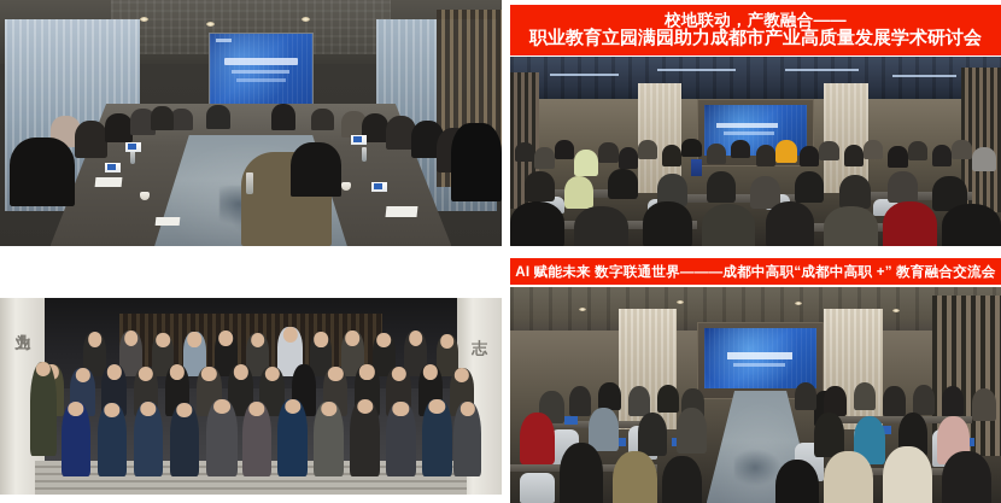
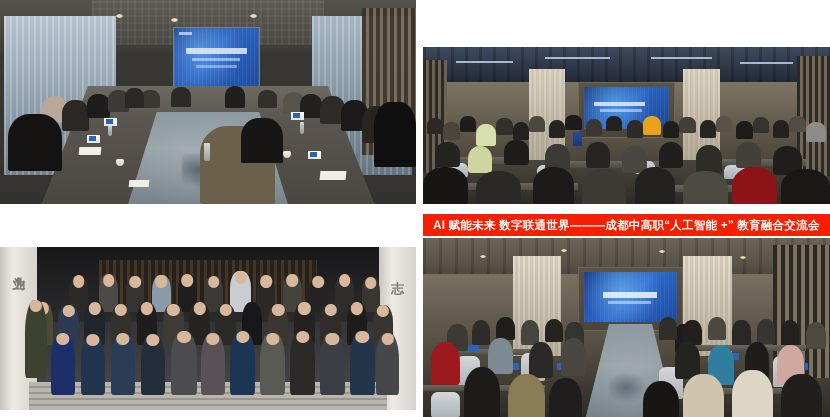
- 校地联动，产教融合——
- 职业教育立园满园助力成都市产业高质量发展学术研讨会
- AI 赋能未来 数字联通世界———成都中高职“成都中高职 +” 教育融合交流会
+ AI 赋能未来 数字联通世界———成都中高职“人工智能 +” 教育融合交流会
